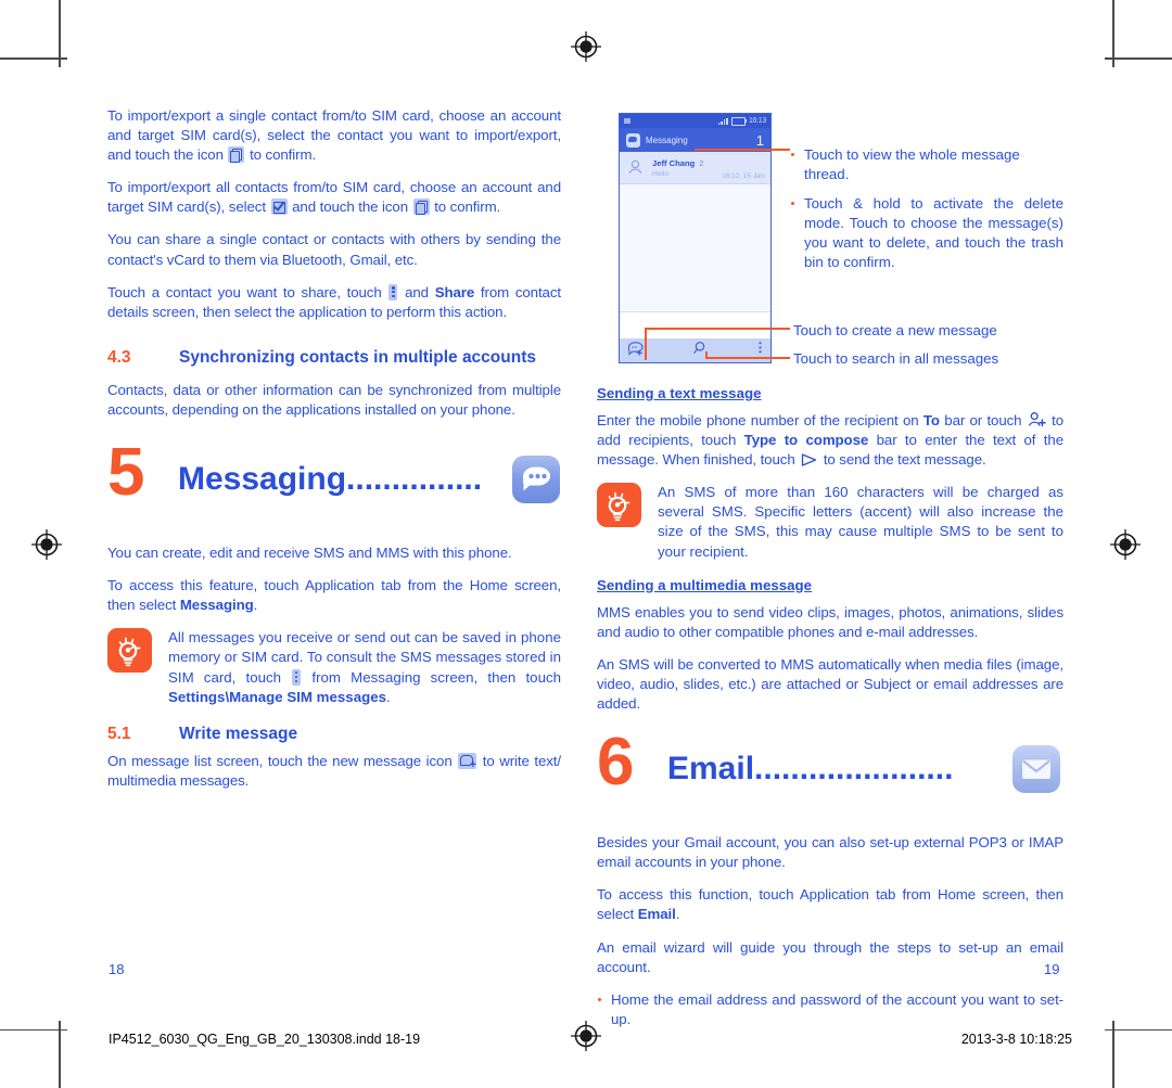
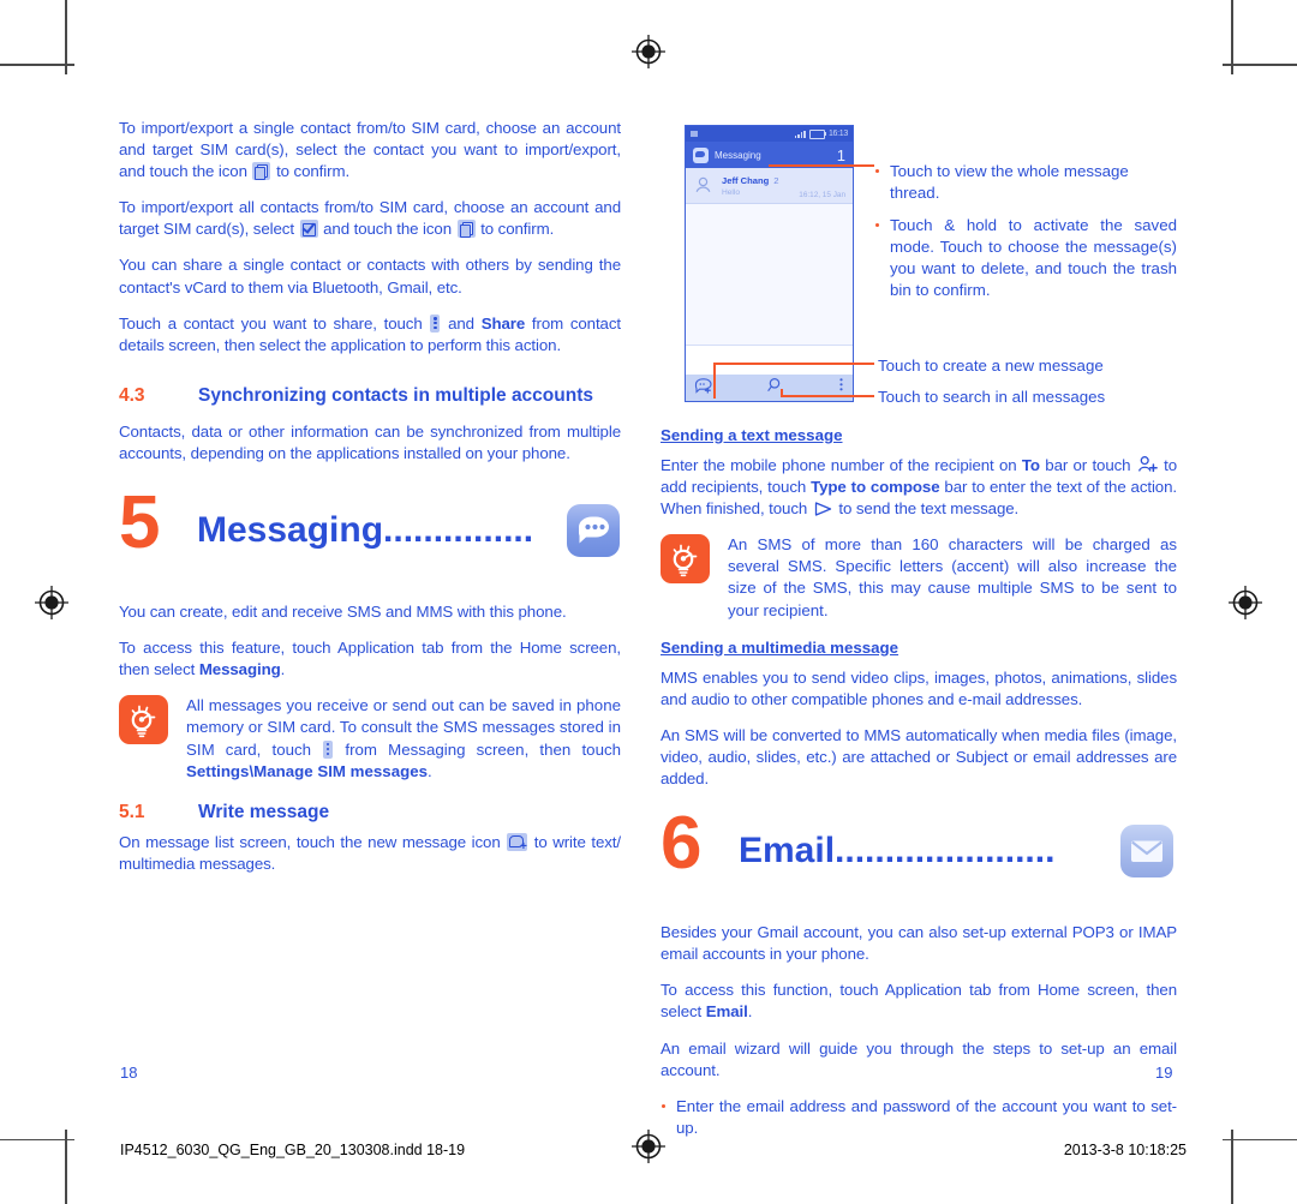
  To import/export a single contact from/to SIM card, choose an account and target SIM card(s), select the contact you want to import/export, and touch the icon to confirm.
  To import/export all contacts from/to SIM card, choose an account and target SIM card(s), select and touch the icon to confirm.
  You can share a single contact or contacts with others by sending the contact's vCard to them via Bluetooth, Gmail, etc.
  Touch a contact you want to share, touch and Share from contact details screen, then select the application to perform this action.
  4.3
  Synchronizing contacts in multiple accounts
  Contacts, data or other information can be synchronized from multiple accounts, depending on the applications installed on your phone.
  5
  Messaging...............
  You can create, edit and receive SMS and MMS with this phone.
  To access this feature, touch Application tab from the Home screen, then select Messaging.
  All messages you receive or send out can be saved in phone memory or SIM card. To consult the SMS messages stored in SIM card, touch from Messaging screen, then touch Settings\Manage SIM messages.
  5.1
  Write message
  On message list screen, touch the new message icon to write text/ multimedia messages.
  Messaging
  1
  Jeff Chang 2
  Touch to view the whole message thread.
- Touch & hold to activate the delete mode. Touch to choose the message(s) you want to delete, and touch the trash bin to confirm.
+ Touch & hold to activate the saved mode. Touch to choose the message(s) you want to delete, and touch the trash bin to confirm.
  Touch to create a new message
  Touch to search in all messages
  Sending a text message
- Enter the mobile phone number of the recipient on To bar or touch to add recipients, touch Type to compose bar to enter the text of the message. When finished, touch to send the text message.
+ Enter the mobile phone number of the recipient on To bar or touch to add recipients, touch Type to compose bar to enter the text of the action. When finished, touch to send the text message.
  An SMS of more than 160 characters will be charged as several SMS. Specific letters (accent) will also increase the size of the SMS, this may cause multiple SMS to be sent to your recipient.
  Sending a multimedia message
  MMS enables you to send video clips, images, photos, animations, slides and audio to other compatible phones and e-mail addresses.
  An SMS will be converted to MMS automatically when media files (image, video, audio, slides, etc.) are attached or Subject or email addresses are added.
  6
  Email......................
  Besides your Gmail account, you can also set-up external POP3 or IMAP email accounts in your phone.
  To access this function, touch Application tab from Home screen, then select Email.
  An email wizard will guide you through the steps to set-up an email account.
- Home the email address and password of the account you want to set-up.
+ Enter the email address and password of the account you want to set-up.
  18
  19
  IP4512_6030_QG_Eng_GB_20_130308.indd 18-19
  2013-3-8 10:18:25
